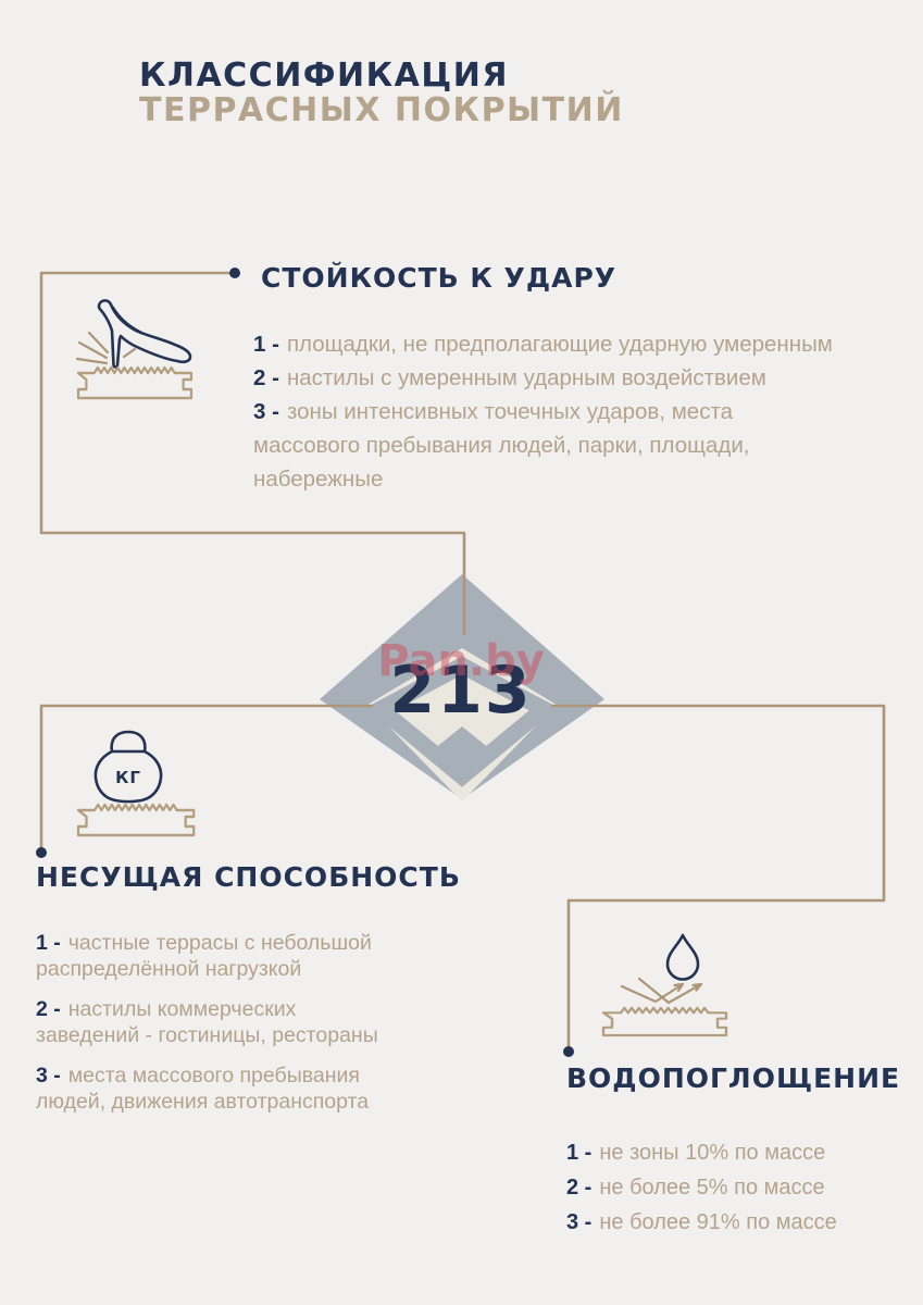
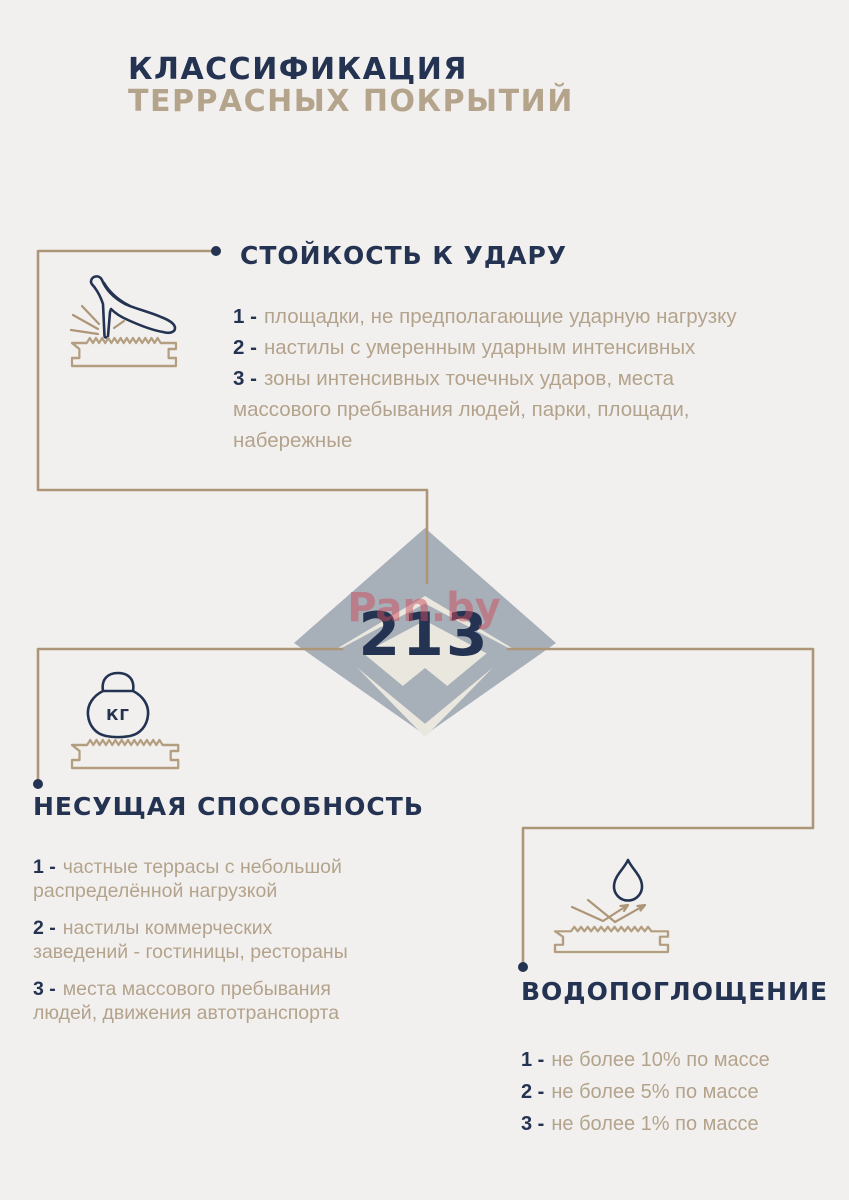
  213
  Pan.by
  КГ
  КЛАССИФИКАЦИЯ
  ТЕРРАСНЫХ ПОКРЫТИЙ
  СТОЙКОСТЬ К УДАРУ
- 1 - площадки, не предполагающие ударную умеренным
+ 1 - площадки, не предполагающие ударную нагрузку
- 2 - настилы с умеренным ударным воздействием
+ 2 - настилы с умеренным ударным интенсивных
  3 - зоны интенсивных точечных ударов, места
  массового пребывания людей, парки, площади,
  набережные
  НЕСУЩАЯ СПОСОБНОСТЬ
  1 - частные террасы с небольшой
  распределённой нагрузкой
  2 - настилы коммерческих
  заведений - гостиницы, рестораны
  3 - места массового пребывания
  людей, движения автотранспорта
  ВОДОПОГЛОЩЕНИЕ
- 1 - не зоны 10% по массе
+ 1 - не более 10% по массе
  2 - не более 5% по массе
- 3 - не более 91% по массе
+ 3 - не более 1% по массе
